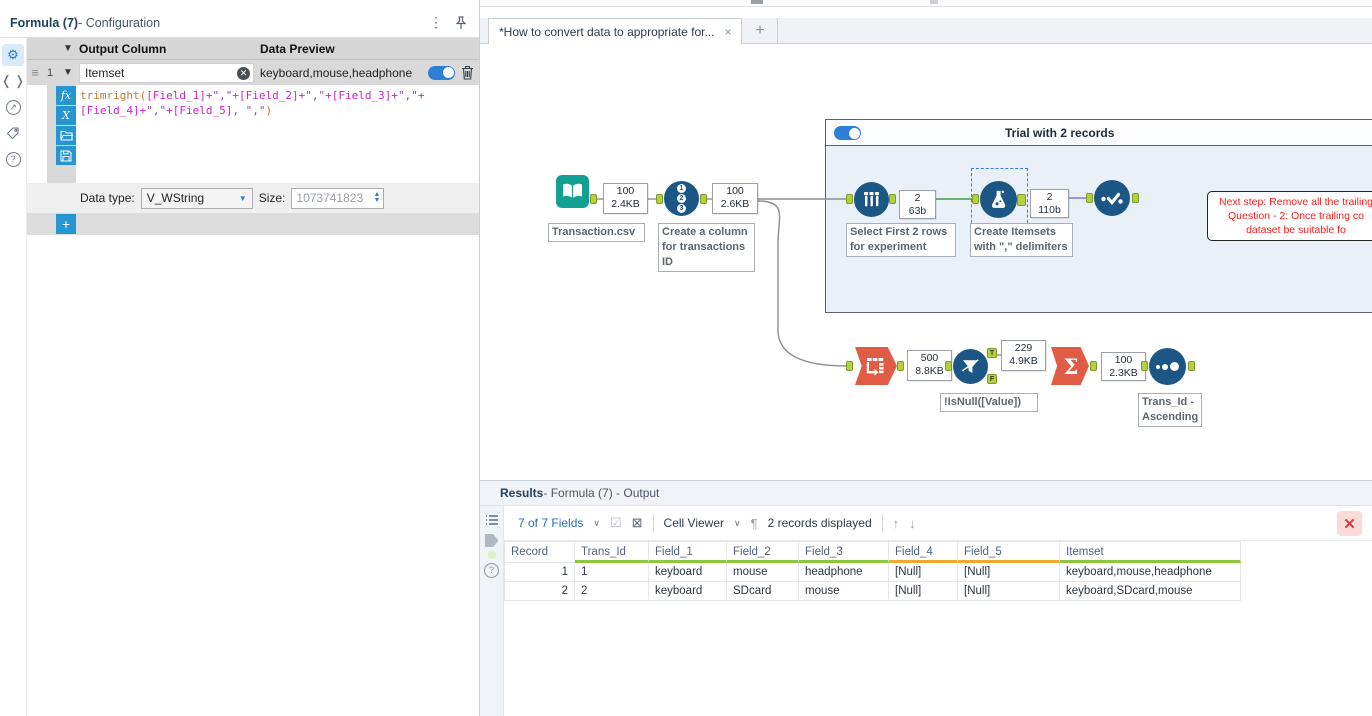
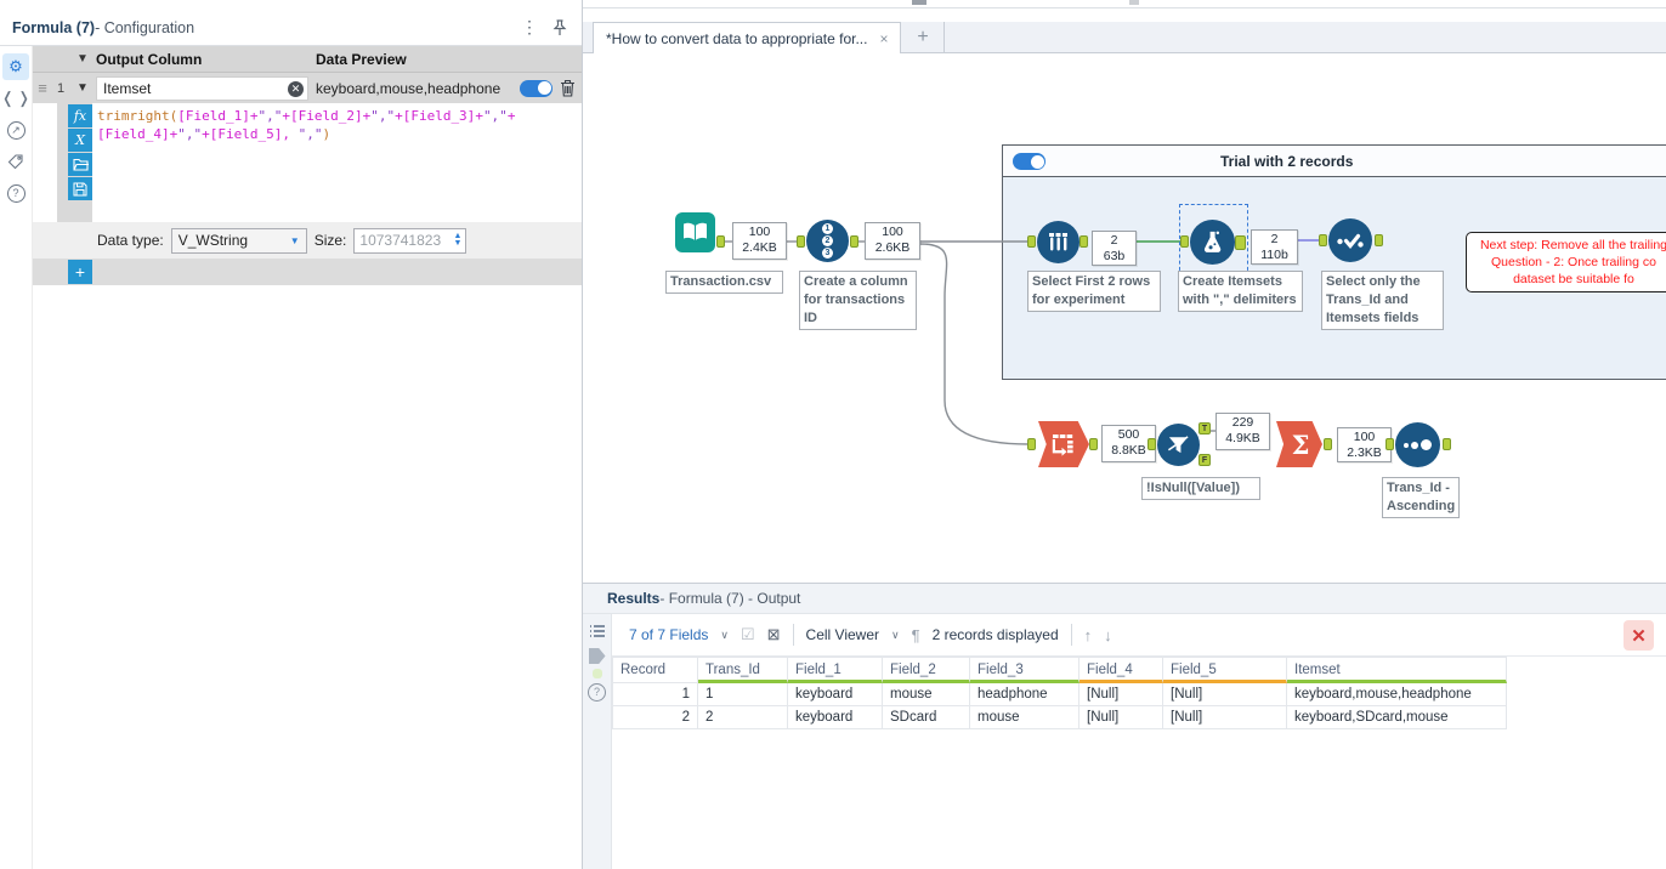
  Formula (7)
  - Configuration
  ⋮
  ⚙
  ❬ ❭
  ↗
  ?
  ▼
  Output Column
  Data Preview
  ≡
  1
  ▼
  Itemset
  ✕
  keyboard,mouse,headphone
  fx
  X
  trimright([Field_1]+","+[Field_2]+","+[Field_3]+","+
  [Field_4]+","+[Field_5], ",")
  Data type:
  V_WString
  ▼
  Size:
  1073741823
  +
  *How to convert data to appropriate for...
  ×
  +
  Trial with 2 records
  100
  2.4KB
  Transaction.csv
  100
  2.6KB
  Create a column for transactions ID
  2
  63b
  Select First 2 rows for experiment
  2
  110b
  Create Itemsets with "," delimiters
+ Select only the Trans_Id and Itemsets fields
  Next step: Remove all the trailing
  Question - 2: Once trailing co
  dataset be suitable fo
  500
  8.8KB
  229
  4.9KB
  !IsNull([Value])
  Σ
  100
  2.3KB
  Trans_Id - Ascending
  Results
  - Formula (7) - Output
  ?
  7 of 7 Fields
  ∨
  ☑
  ⊠
  Cell Viewer
  ∨
  ¶
  2 records displayed
  ↑
  ↓
  ✕
  Record
  Trans_Id
  Field_1
  Field_2
  Field_3
  Field_4
  Field_5
  Itemset
  1
  1
  keyboard
  mouse
  headphone
  [Null]
  [Null]
  keyboard,mouse,headphone
  2
  2
  keyboard
  SDcard
  mouse
  [Null]
  [Null]
  keyboard,SDcard,mouse
